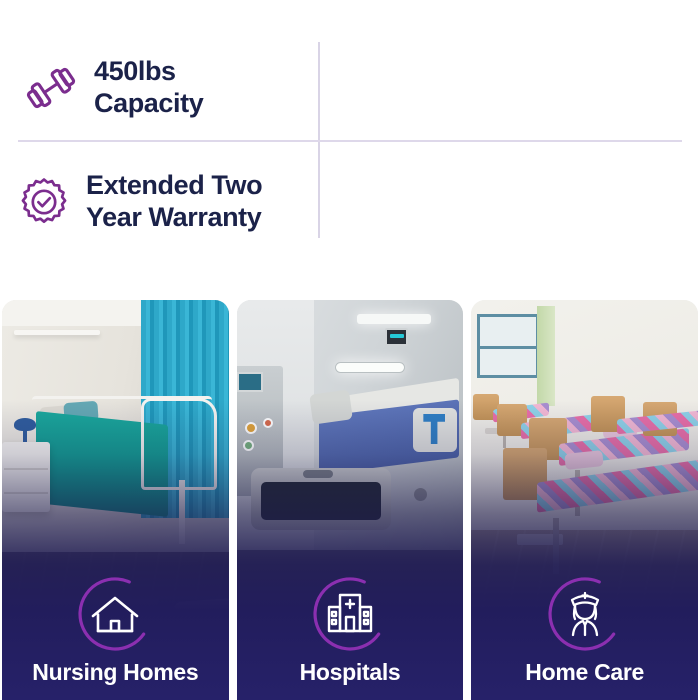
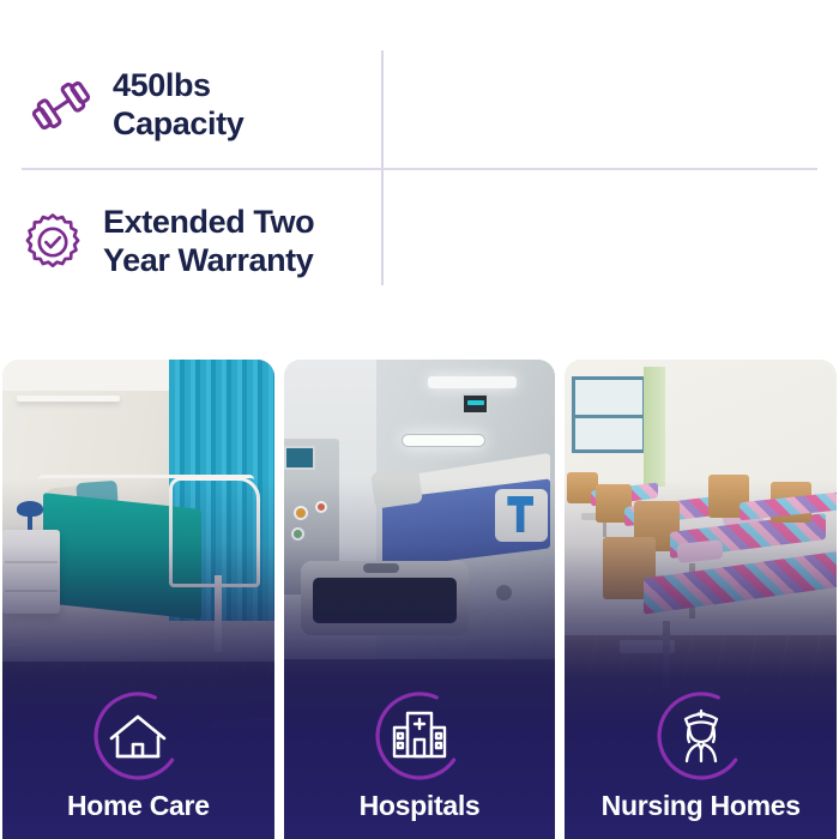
  450lbs
  Capacity
  Extended Two
  Year Warranty
- Nursing Homes
+ Home Care
  Hospitals
- Home Care
+ Nursing Homes
